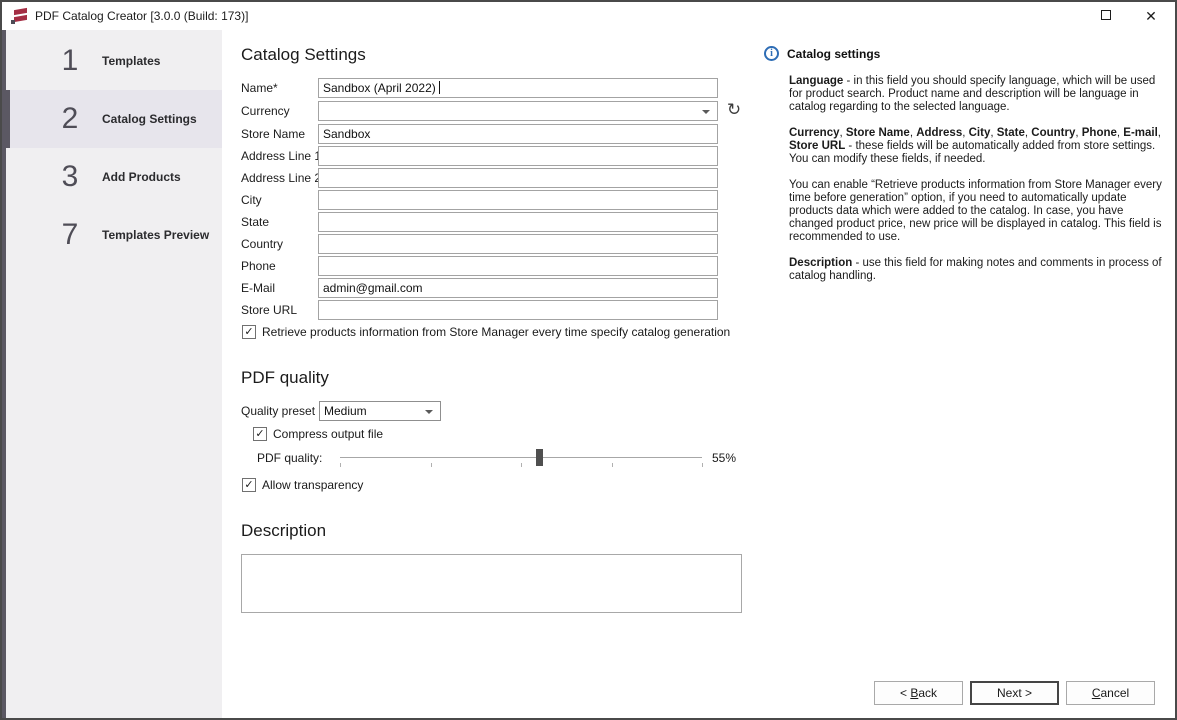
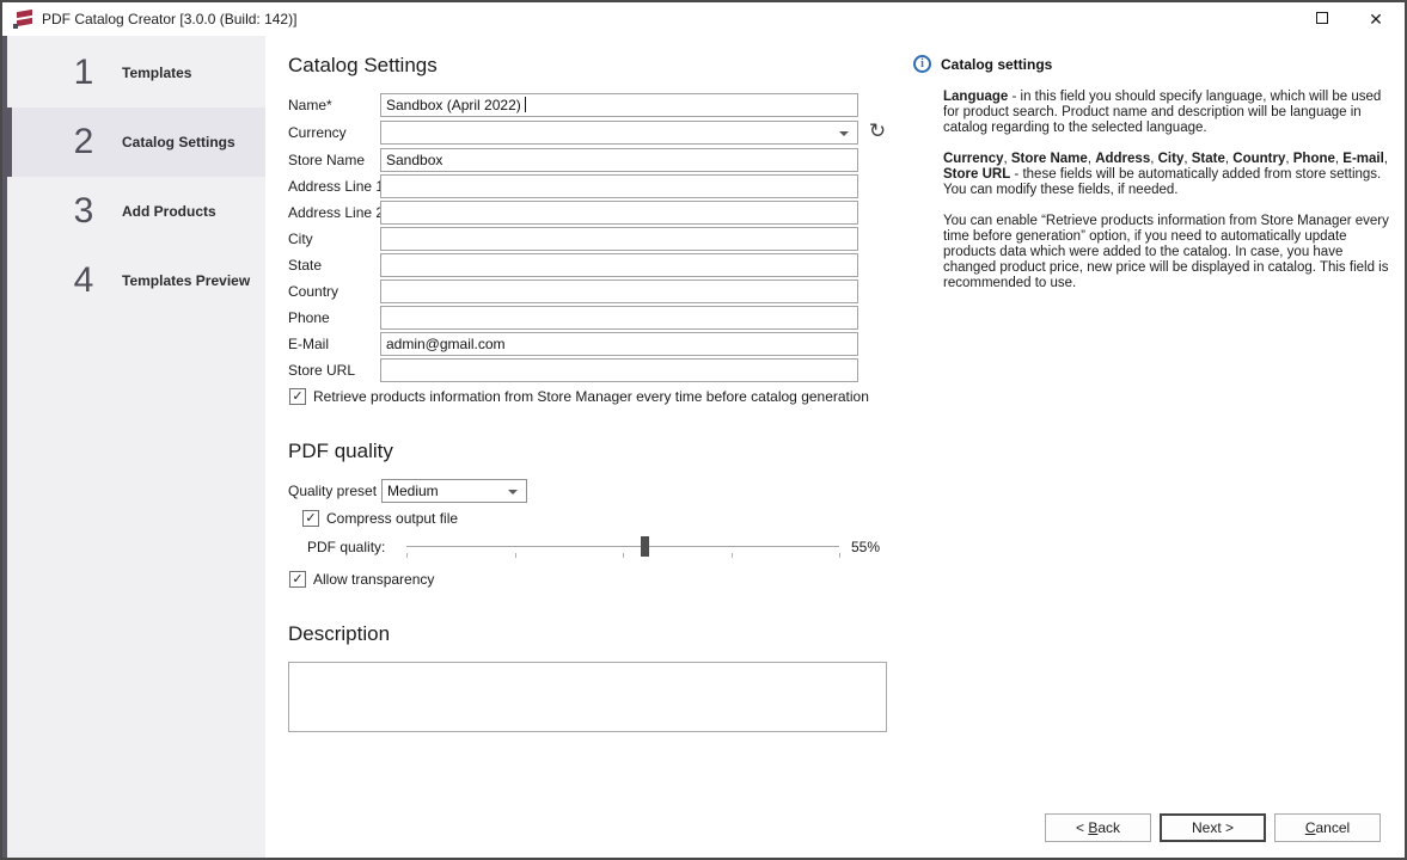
- PDF Catalog Creator [3.0.0 (Build: 173)]
+ PDF Catalog Creator [3.0.0 (Build: 142)]
  ✕
  1
  Templates
  2
  Catalog Settings
  3
  Add Products
- 7
+ 4
  Templates Preview
  Catalog Settings
  Name*
  Sandbox (April 2022)
  Currency
  ↻
  Store Name
  Sandbox
  Address Line
  Address Line
  City
  State
  Country
  Phone
  E-Mail
  admin@gmail.com
  Store URL
  ✓
- Retrieve products information from Store Manager every time specify catalog generation
+ Retrieve products information from Store Manager every time before catalog generation
  PDF quality
  Quality preset
  Medium
  ✓
  Compress output file
  PDF quality:
  55%
  ✓
  Allow transparency
  Description
  i
  Catalog settings
  Language - in this field you should specify language, which will be used for product search. Product name and description will be language in catalog regarding to the selected language.
  Currency, Store Name, Address, City, State, Country, Phone, E-mail, Store URL - these fields will be automatically added from store settings. You can modify these fields, if needed.
  You can enable “Retrieve products information from Store Manager every time before generation” option, if you need to automatically update products data which were added to the catalog. In case, you have changed product price, new price will be displayed in catalog. This field is recommended to use.
- Description - use this field for making notes and comments in process of catalog handling.
  < Back
  Next >
  Cancel
